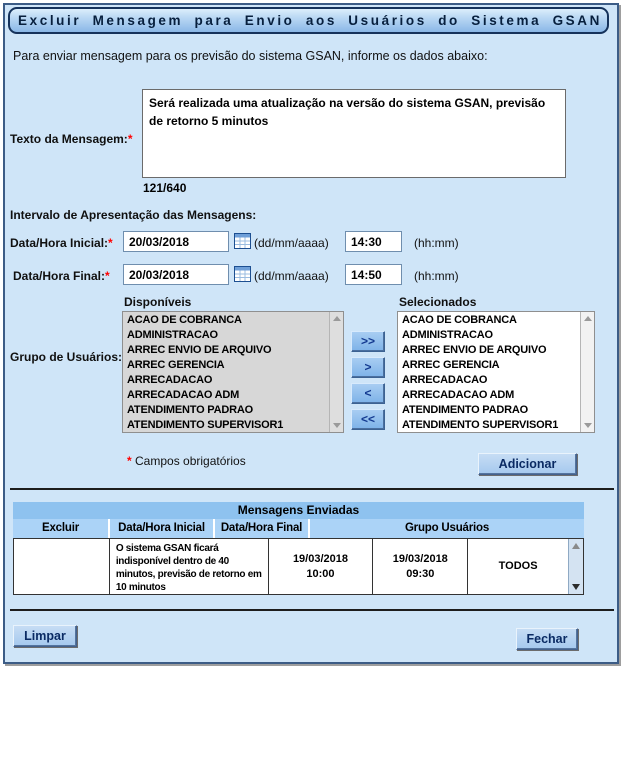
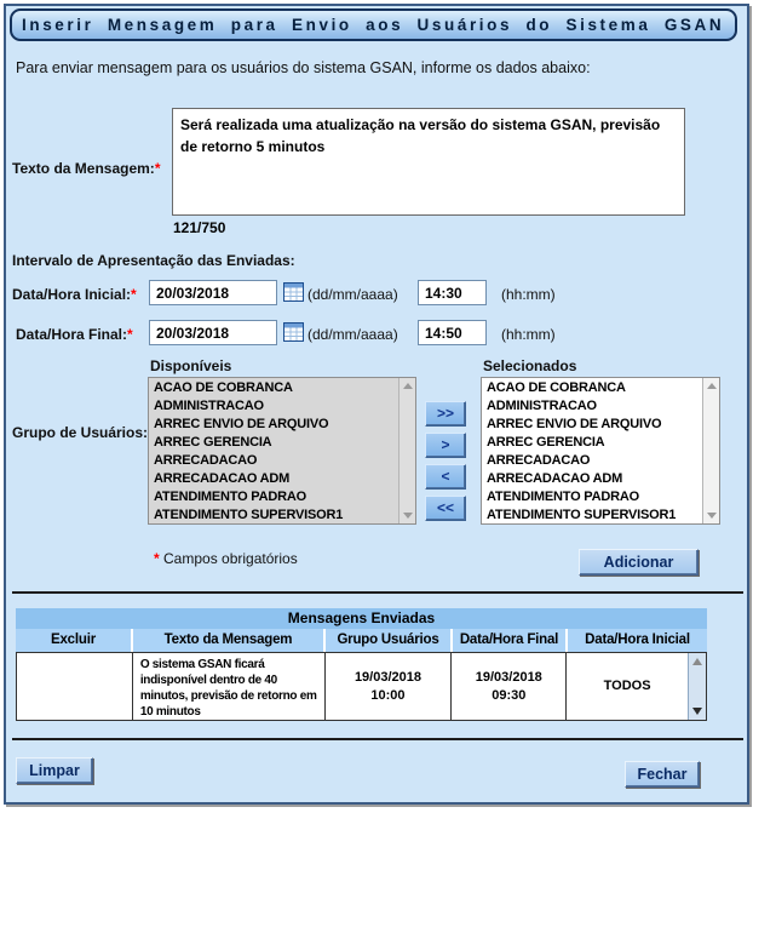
- Excluir Mensagem para Envio aos Usuários do Sistema GSAN
+ Inserir Mensagem para Envio aos Usuários do Sistema GSAN
- Para enviar mensagem para os previsão do sistema GSAN, informe os dados abaixo:
+ Para enviar mensagem para os usuários do sistema GSAN, informe os dados abaixo:
  Texto da Mensagem:*
- 121/640
+ 121/750
- Intervalo de Apresentação das Mensagens:
+ Intervalo de Apresentação das Enviadas:
  Data/Hora Inicial:*
  20/03/2018
  (dd/mm/aaaa)
  14:30
  (hh:mm)
  Data/Hora Final:*
  20/03/2018
  (dd/mm/aaaa)
  14:50
  (hh:mm)
  Grupo de Usuários:
  Disponíveis
  ACAO DE COBRANCA
  ADMINISTRACAO
  ARREC ENVIO DE ARQUIVO
  ARREC GERENCIA
  ARRECADACAO
  ARRECADACAO ADM
  ATENDIMENTO PADRAO
  ATENDIMENTO SUPERVISOR1
  >>
  >
  <
  <<
  Selecionados
  ACAO DE COBRANCA
  ADMINISTRACAO
  ARREC ENVIO DE ARQUIVO
  ARREC GERENCIA
  ARRECADACAO
  ARRECADACAO ADM
  ATENDIMENTO PADRAO
  ATENDIMENTO SUPERVISOR1
  * Campos obrigatórios
  Adicionar
  Mensagens Enviadas
  Excluir
+ Texto da Mensagem
- Data/Hora Inicial
+ Grupo Usuários
  Data/Hora Final
- Grupo Usuários
+ Data/Hora Inicial
  O sistema GSAN ficará indisponível dentro de 40 minutos, previsão de retorno em 10 minutos
  19/03/2018
  10:00
  19/03/2018
  09:30
  TODOS
  Limpar
  Fechar
